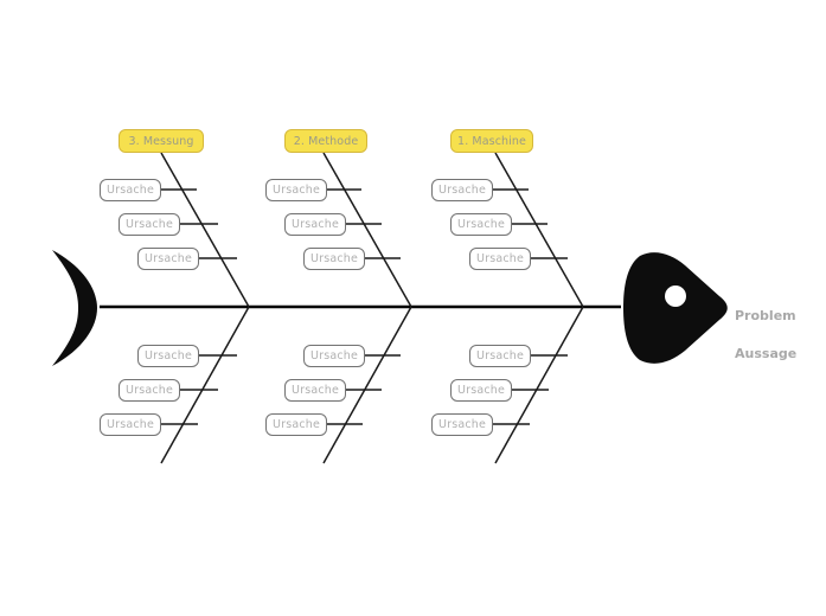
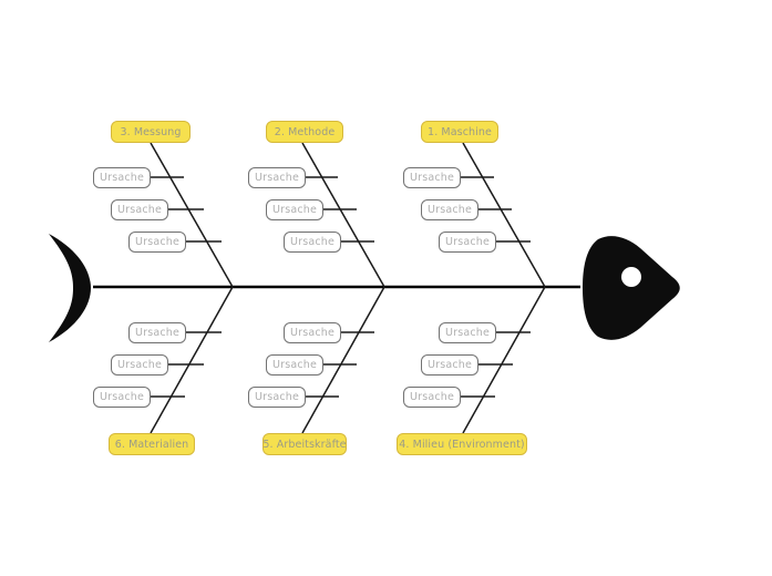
  3. Messung
  2. Methode
  1. Maschine
+ 6. Materialien
+ 5. Arbeitskräfte
+ 4. Milieu (Environment)
  Ursache
  Ursache
  Ursache
  Ursache
  Ursache
  Ursache
  Ursache
  Ursache
  Ursache
  Ursache
  Ursache
  Ursache
  Ursache
  Ursache
  Ursache
  Ursache
  Ursache
  Ursache
- Problem
- Aussage
